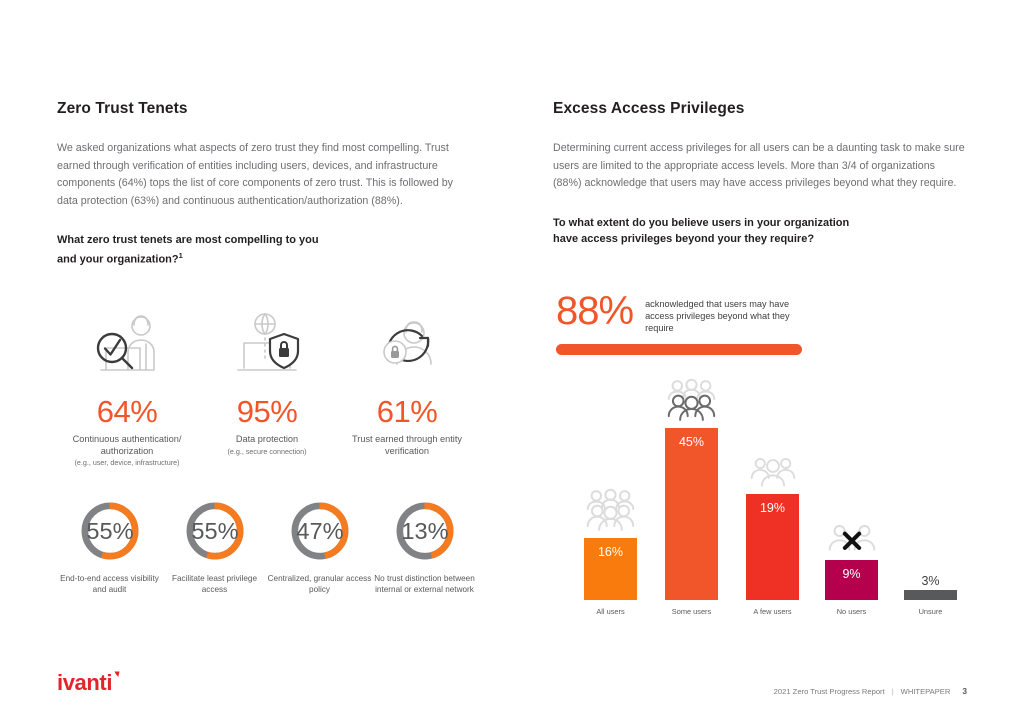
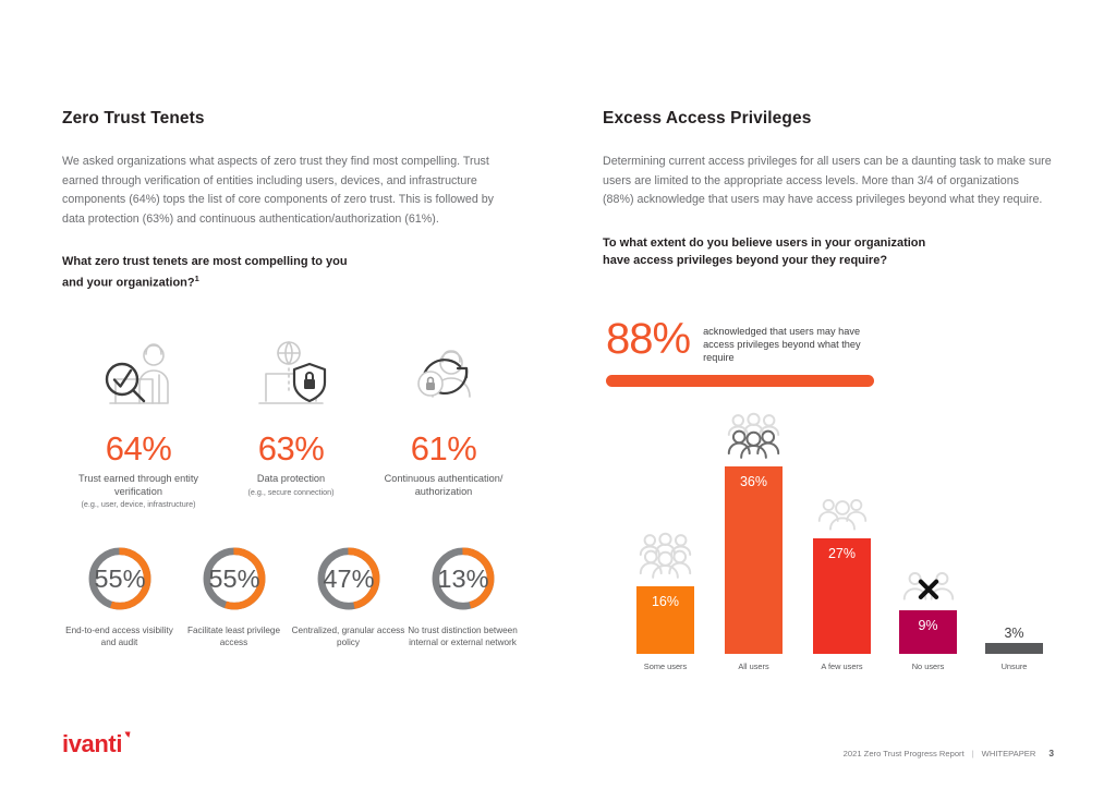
  Zero Trust Tenets
- We asked organizations what aspects of zero trust they find most compelling. Trust earned through verification of entities including users, devices, and infrastructure components (64%) tops the list of core components of zero trust. This is followed by data protection (63%) and continuous authentication/authorization (88%).
+ We asked organizations what aspects of zero trust they find most compelling. Trust earned through verification of entities including users, devices, and infrastructure components (64%) tops the list of core components of zero trust. This is followed by data protection (63%) and continuous authentication/authorization (61%).
  What zero trust tenets are most compelling to you
  and your organization?1
  64%
- Continuous authentication/ authorization
+ Trust earned through entity verification
  (e.g., user, device, infrastructure)
- 95%
+ 63%
  Data protection
  (e.g., secure connection)
  61%
- Trust earned through entity verification
+ Continuous authentication/ authorization
  55%
  End-to-end access visibility and audit
  55%
  Facilitate least privilege access
  47%
  Centralized, granular access policy
  13%
  No trust distinction between internal or external network
  Excess Access Privileges
  Determining current access privileges for all users can be a daunting task to make sure users are limited to the appropriate access levels. More than 3/4 of organizations (88%) acknowledge that users may have access privileges beyond what they require.
  To what extent do you believe users in your organization
  have access privileges beyond your they require?
  88%
  acknowledged that users may have access privileges beyond what they require
  16%
- All users
+ Some users
- 45%
+ 36%
- Some users
+ All users
- 19%
+ 27%
  A few users
  9%
  No users
  3%
  Unsure
  ivanti
  2021 Zero Trust Progress Report
  |
  WHITEPAPER
  3
